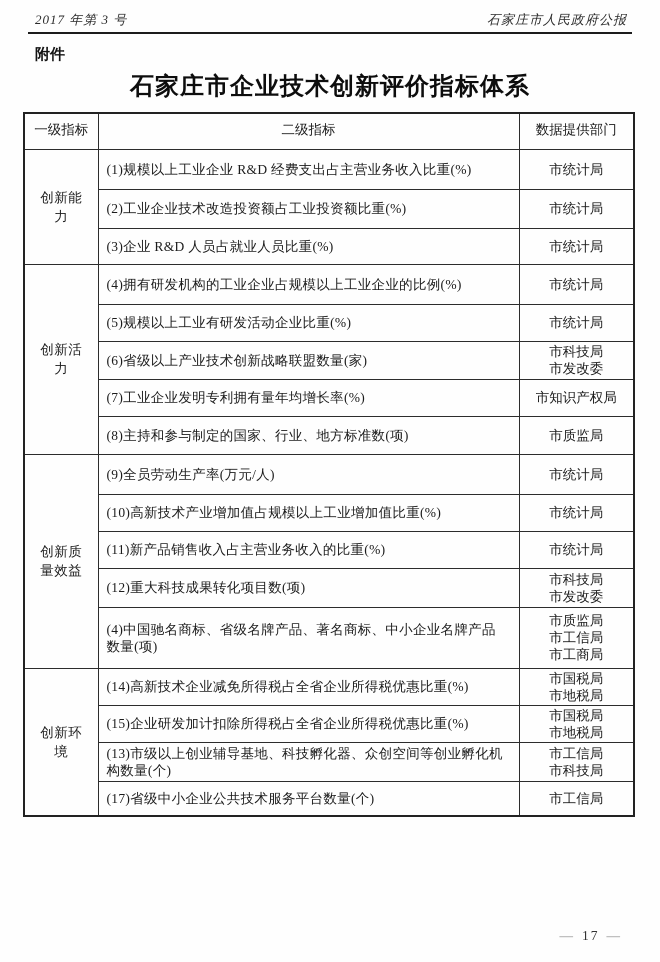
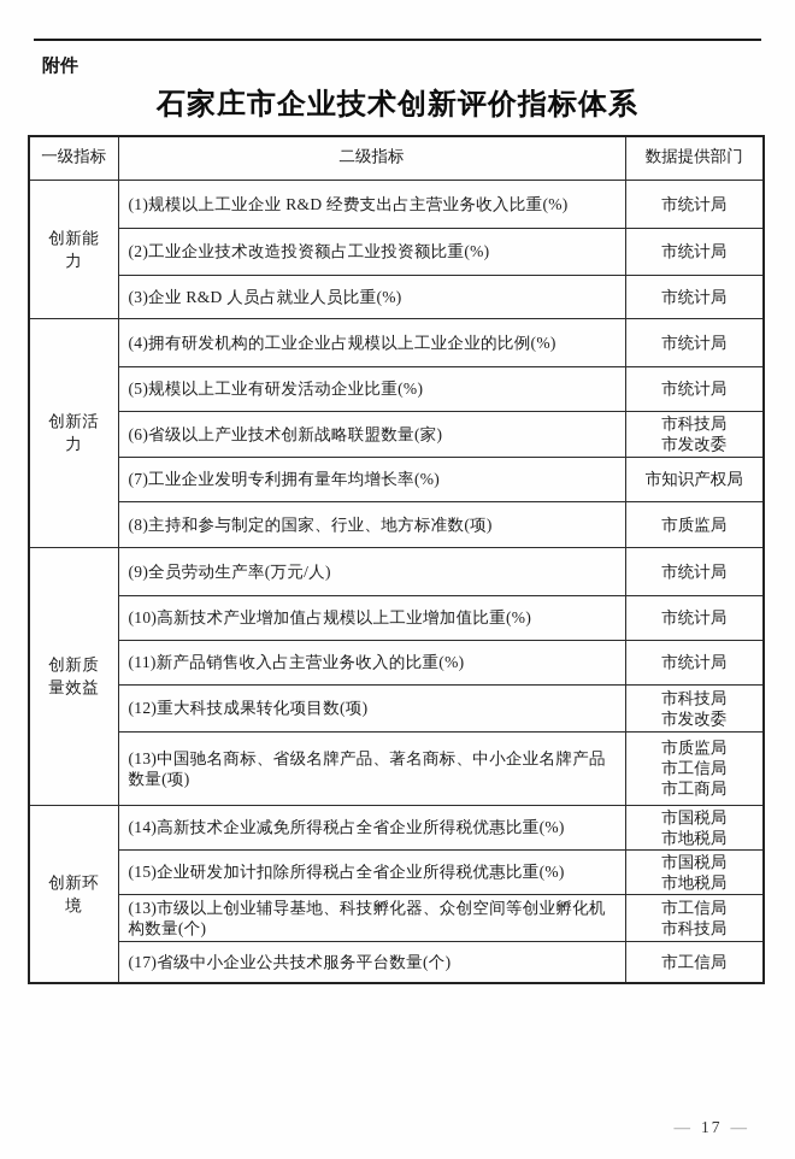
- 2017 年第 3 号
- 石家庄市人民政府公报
  附件
  石家庄市企业技术创新评价指标体系
  一级指标	二级指标	数据提供部门
  创新能力	(1)规模以上工业企业 R&D 经费支出占主营业务收入比重(%)	市统计局
  (2)工业企业技术改造投资额占工业投资额比重(%)	市统计局
  (3)企业 R&D 人员占就业人员比重(%)	市统计局
  创新活力	(4)拥有研发机构的工业企业占规模以上工业企业的比例(%)	市统计局
  (5)规模以上工业有研发活动企业比重(%)	市统计局
  (6)省级以上产业技术创新战略联盟数量(家)	市科技局 市发改委
  (7)工业企业发明专利拥有量年均增长率(%)	市知识产权局
  (8)主持和参与制定的国家、行业、地方标准数(项)	市质监局
  创新质量效益	(9)全员劳动生产率(万元/人)	市统计局
  (10)高新技术产业增加值占规模以上工业增加值比重(%)	市统计局
  (11)新产品销售收入占主营业务收入的比重(%)	市统计局
  (12)重大科技成果转化项目数(项)	市科技局 市发改委
- (4)中国驰名商标、省级名牌产品、著名商标、中小企业名牌产品数量(项)	市质监局 市工信局 市工商局
+ (13)中国驰名商标、省级名牌产品、著名商标、中小企业名牌产品数量(项)	市质监局 市工信局 市工商局
  创新环境	(14)高新技术企业减免所得税占全省企业所得税优惠比重(%)	市国税局 市地税局
  (15)企业研发加计扣除所得税占全省企业所得税优惠比重(%)	市国税局 市地税局
  (13)市级以上创业辅导基地、科技孵化器、众创空间等创业孵化机构数量(个)	市工信局 市科技局
  (17)省级中小企业公共技术服务平台数量(个)	市工信局
  — 17 —
